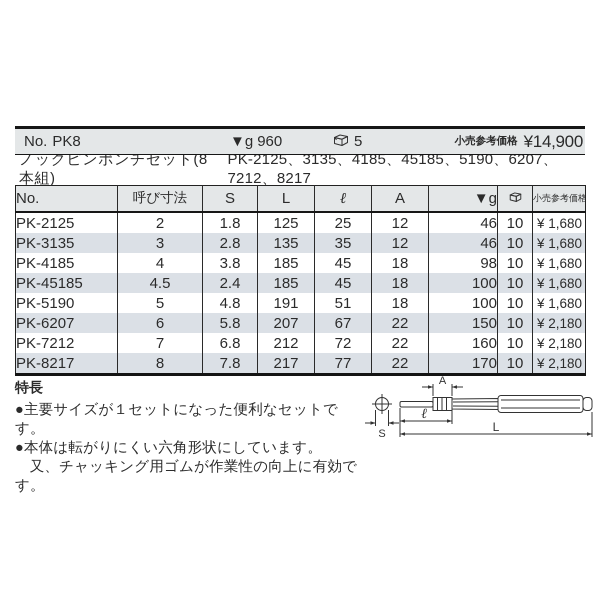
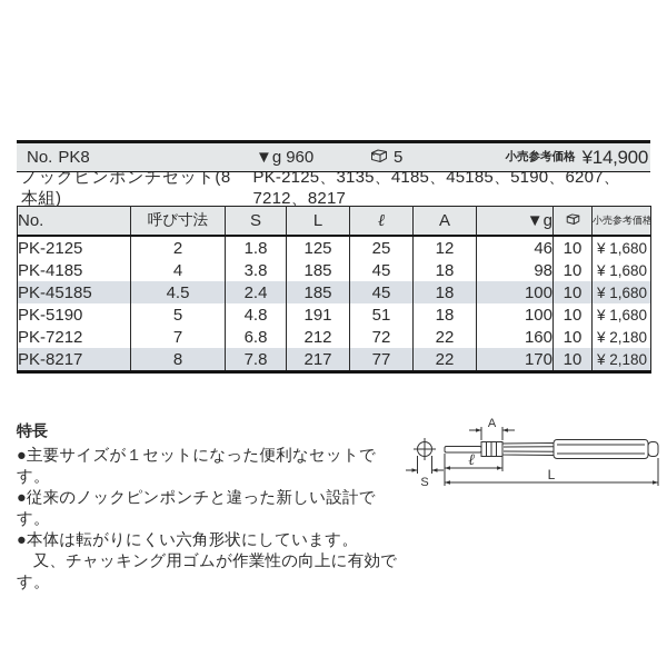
  No.
  PK8
  ▼g
  960
  5
  小売参考価格
  ¥14,900
  ノックピンポンチセット(8本組)
  PK-2125、3135、4185、45185、5190、6207、7212、8217
  No.	呼び寸法	S	L	ℓ	A	▼g		小売参考価格
  PK-2125	2	1.8	125	25	12	46	10	¥ 1,680
- PK-3135	3	2.8	135	35	12	46	10	¥ 1,680
  PK-4185	4	3.8	185	45	18	98	10	¥ 1,680
  PK-45185	4.5	2.4	185	45	18	100	10	¥ 1,680
  PK-5190	5	4.8	191	51	18	100	10	¥ 1,680
- PK-6207	6	5.8	207	67	22	150	10	¥ 2,180
  PK-7212	7	6.8	212	72	22	160	10	¥ 2,180
  PK-8217	8	7.8	217	77	22	170	10	¥ 2,180
  特長
  ●主要サイズが１セットになった便利なセットです。
+ ●従来のノックピンポンチと違った新しい設計です。
  ●本体は転がりにくい六角形状にしています。
  又、チャッキング用ゴムが作業性の向上に有効です。
  A
  ℓ
  L
  S
